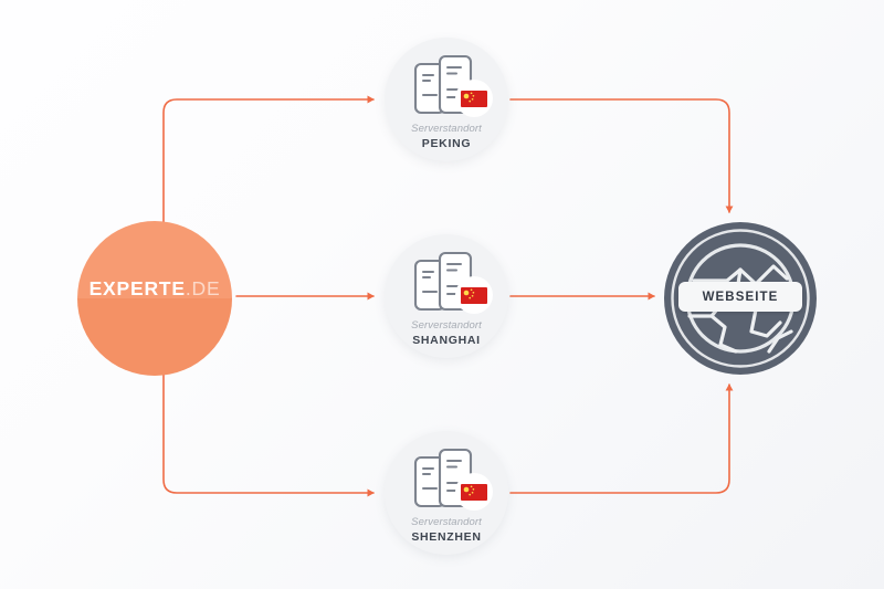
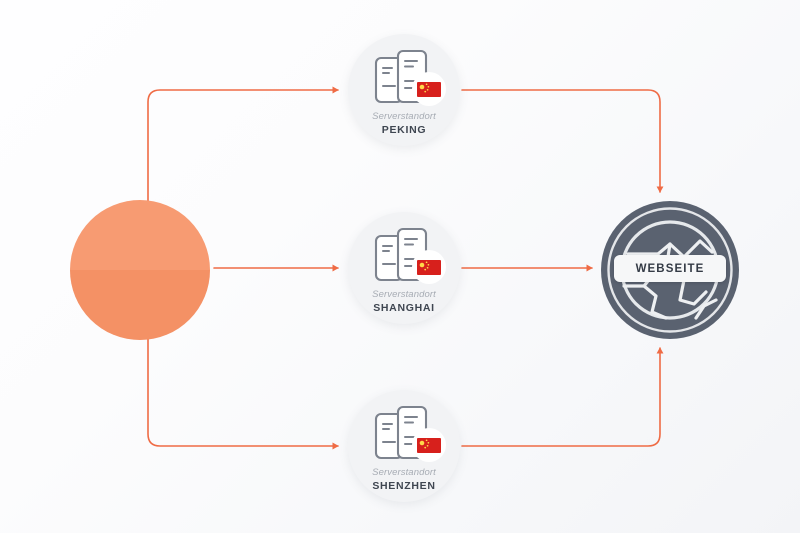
- EXPERTE.DE
  Serverstandort
  PEKING
  Serverstandort
  SHANGHAI
  Serverstandort
  SHENZHEN
  WEBSEITE
